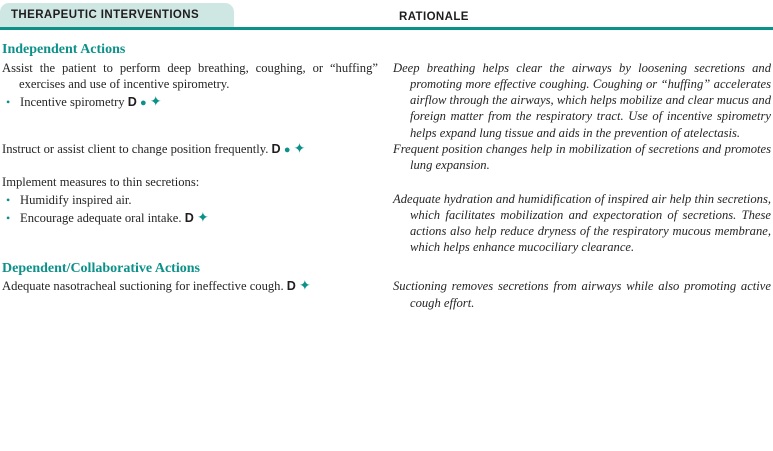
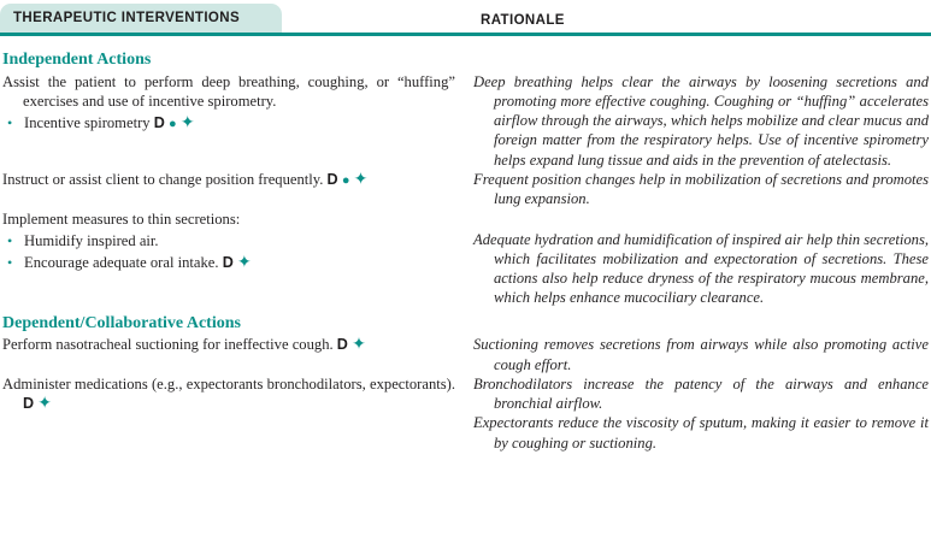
  THERAPEUTIC INTERVENTIONS
  RATIONALE
  Independent Actions
  Assist the patient to perform deep breathing, coughing, or “huffing” exercises and use of incentive spirometry.
  •
  Incentive spirometry D ● ✦
- Deep breathing helps clear the airways by loosening secretions and promoting more effective coughing. Coughing or “huffing” accelerates airflow through the airways, which helps mobilize and clear mucus and foreign matter from the respiratory tract. Use of incentive spirometry helps expand lung tissue and aids in the prevention of atelectasis.
+ Deep breathing helps clear the airways by loosening secretions and promoting more effective coughing. Coughing or “huffing” accelerates airflow through the airways, which helps mobilize and clear mucus and foreign matter from the respiratory helps. Use of incentive spirometry helps expand lung tissue and aids in the prevention of atelectasis.
  Instruct or assist client to change position frequently. D ● ✦
  Frequent position changes help in mobilization of secretions and promotes lung expansion.
  Implement measures to thin secretions:
  •
  Humidify inspired air.
  •
  Encourage adequate oral intake. D ✦
  Adequate hydration and humidification of inspired air help thin secretions, which facilitates mobilization and expectoration of secretions. These actions also help reduce dryness of the respiratory mucous membrane, which helps enhance mucociliary clearance.
  Dependent/Collaborative Actions
- Adequate nasotracheal suctioning for ineffective cough. D ✦
+ Perform nasotracheal suctioning for ineffective cough. D ✦
  Suctioning removes secretions from airways while also promoting active cough effort.
+ Administer medications (e.g., expectorants bronchodilators, expectorants). D ✦
+ Bronchodilators increase the patency of the airways and enhance bronchial airflow.
+ Expectorants reduce the viscosity of sputum, making it easier to remove it by coughing or suctioning.
